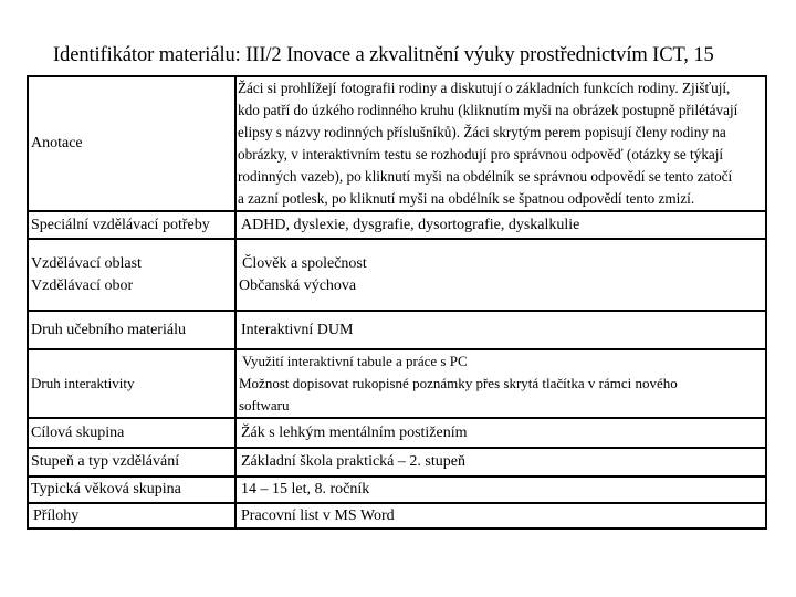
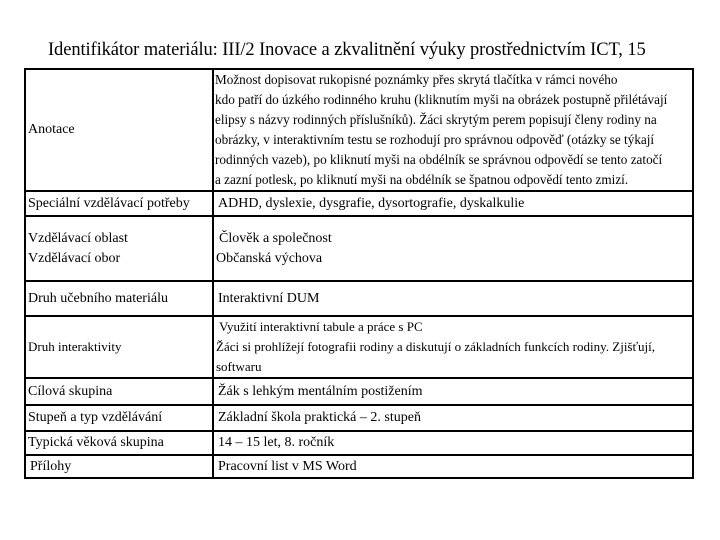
  Identifikátor materiálu: III/2 Inovace a zkvalitnění výuky prostřednictvím ICT, 15
- Anotace	Žáci si prohlížejí fotografii rodiny a diskutují o základních funkcích rodiny. Zjišťují, kdo patří do úzkého rodinného kruhu (kliknutím myši na obrázek postupně přilétávají elipsy s názvy rodinných příslušníků). Žáci skrytým perem popisují členy rodiny na obrázky, v interaktivním testu se rozhodují pro správnou odpověď (otázky se týkají rodinných vazeb), po kliknutí myši na obdélník se správnou odpovědí se tento zatočí a zazní potlesk, po kliknutí myši na obdélník se špatnou odpovědí tento zmizí.
+ Anotace	Možnost dopisovat rukopisné poznámky přes skrytá tlačítka v rámci nového kdo patří do úzkého rodinného kruhu (kliknutím myši na obrázek postupně přilétávají elipsy s názvy rodinných příslušníků). Žáci skrytým perem popisují členy rodiny na obrázky, v interaktivním testu se rozhodují pro správnou odpověď (otázky se týkají rodinných vazeb), po kliknutí myši na obdélník se správnou odpovědí se tento zatočí a zazní potlesk, po kliknutí myši na obdélník se špatnou odpovědí tento zmizí.
  Speciální vzdělávací potřeby	ADHD, dyslexie, dysgrafie, dysortografie, dyskalkulie
  Vzdělávací oblast Vzdělávací obor	Člověk a společnost Občanská výchova
  Druh učebního materiálu	Interaktivní DUM
- Druh interaktivity	Využití interaktivní tabule a práce s PC Možnost dopisovat rukopisné poznámky přes skrytá tlačítka v rámci nového softwaru
+ Druh interaktivity	Využití interaktivní tabule a práce s PC Žáci si prohlížejí fotografii rodiny a diskutují o základních funkcích rodiny. Zjišťují, softwaru
  Cílová skupina	Žák s lehkým mentálním postižením
  Stupeň a typ vzdělávání	Základní škola praktická – 2. stupeň
  Typická věková skupina	14 – 15 let, 8. ročník
  Přílohy	Pracovní list v MS Word
